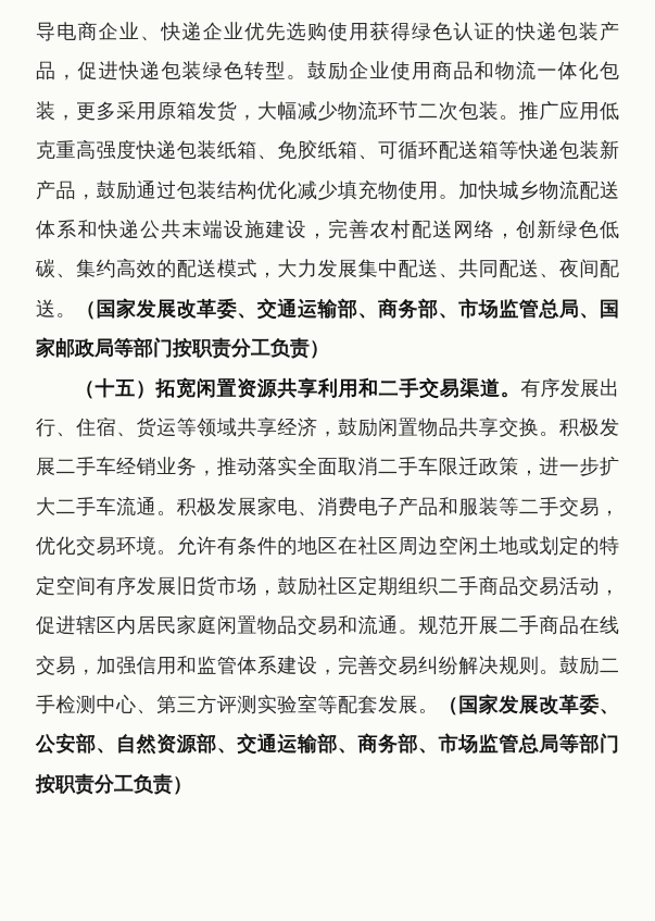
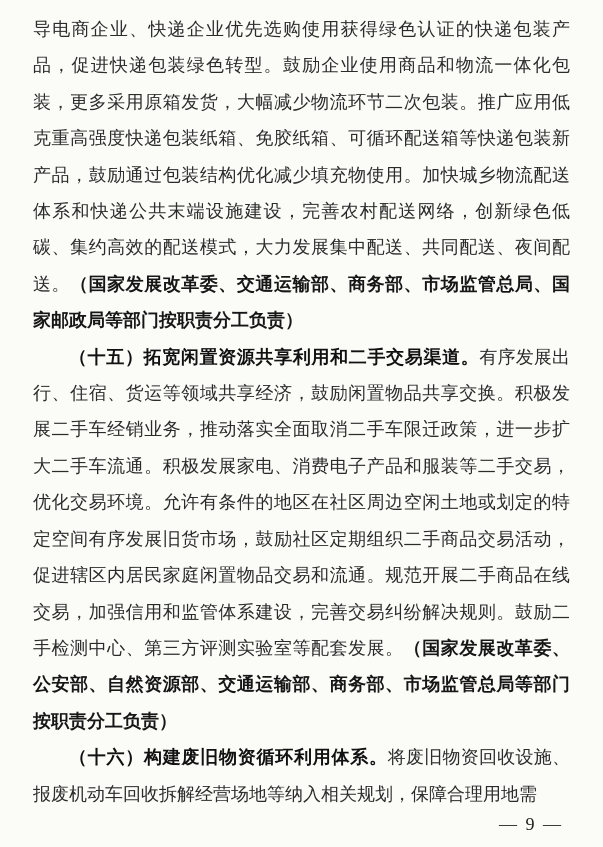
  导电商企业、快递企业优先选购使用获得绿色认证的快递包装产品，促进快递包装绿色转型。鼓励企业使用商品和物流一体化包装，更多采用原箱发货，大幅减少物流环节二次包装。推广应用低克重高强度快递包装纸箱、免胶纸箱、可循环配送箱等快递包装新产品，鼓励通过包装结构优化减少填充物使用。加快城乡物流配送体系和快递公共末端设施建设，完善农村配送网络，创新绿色低碳、集约高效的配送模式，大力发展集中配送、共同配送、夜间配送。（国家发展改革委、交通运输部、商务部、市场监管总局、国家邮政局等部门按职责分工负责）
  （十五）拓宽闲置资源共享利用和二手交易渠道。有序发展出行、住宿、货运等领域共享经济，鼓励闲置物品共享交换。积极发展二手车经销业务，推动落实全面取消二手车限迁政策，进一步扩大二手车流通。积极发展家电、消费电子产品和服装等二手交易，优化交易环境。允许有条件的地区在社区周边空闲土地或划定的特定空间有序发展旧货市场，鼓励社区定期组织二手商品交易活动，促进辖区内居民家庭闲置物品交易和流通。规范开展二手商品在线交易，加强信用和监管体系建设，完善交易纠纷解决规则。鼓励二手检测中心、第三方评测实验室等配套发展。（国家发展改革委、公安部、自然资源部、交通运输部、商务部、市场监管总局等部门按职责分工负责）
+ （十六）构建废旧物资循环利用体系。将废旧物资回收设施、报废机动车回收拆解经营场地等纳入相关规划，保障合理用地需
+ — 9 —
